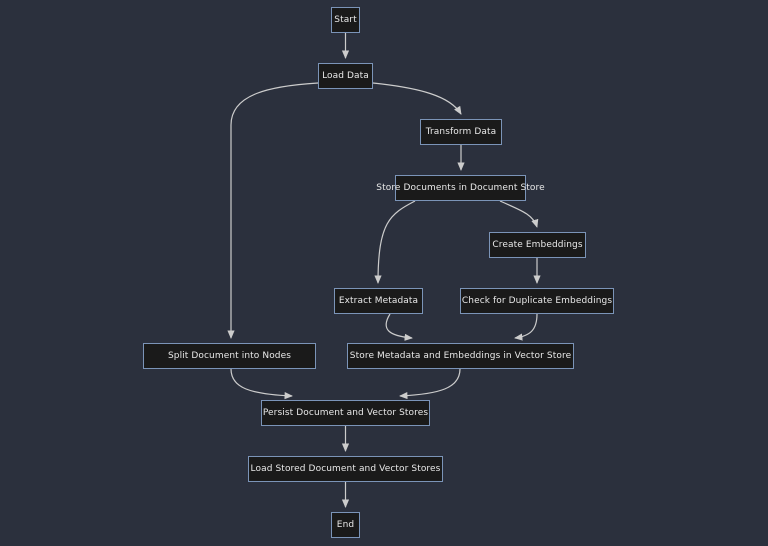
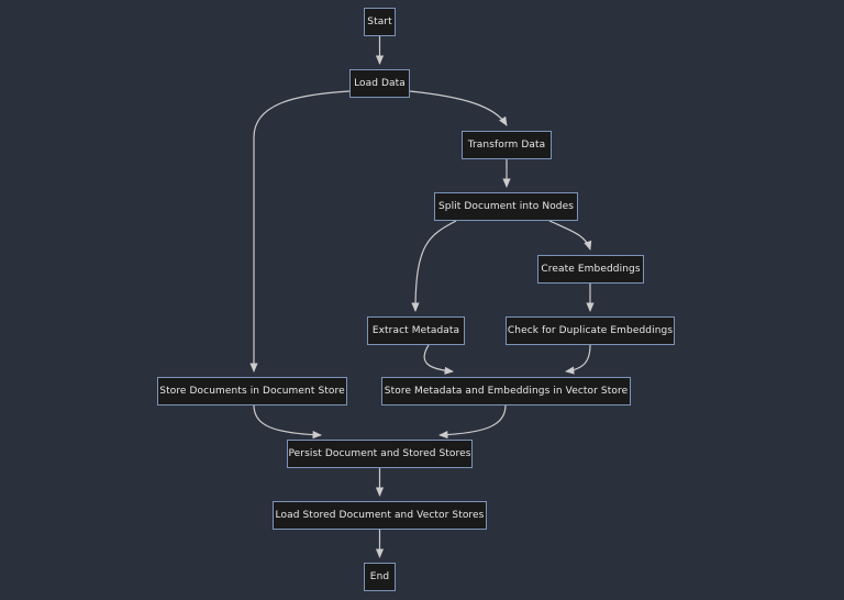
  Start
  Load Data
  Transform Data
- Store Documents in Document Store
+ Split Document into Nodes
  Create Embeddings
  Extract Metadata
  Check for Duplicate Embeddings
- Split Document into Nodes
+ Store Documents in Document Store
  Store Metadata and Embeddings in Vector Store
- Persist Document and Vector Stores
+ Persist Document and Stored Stores
  Load Stored Document and Vector Stores
  End
